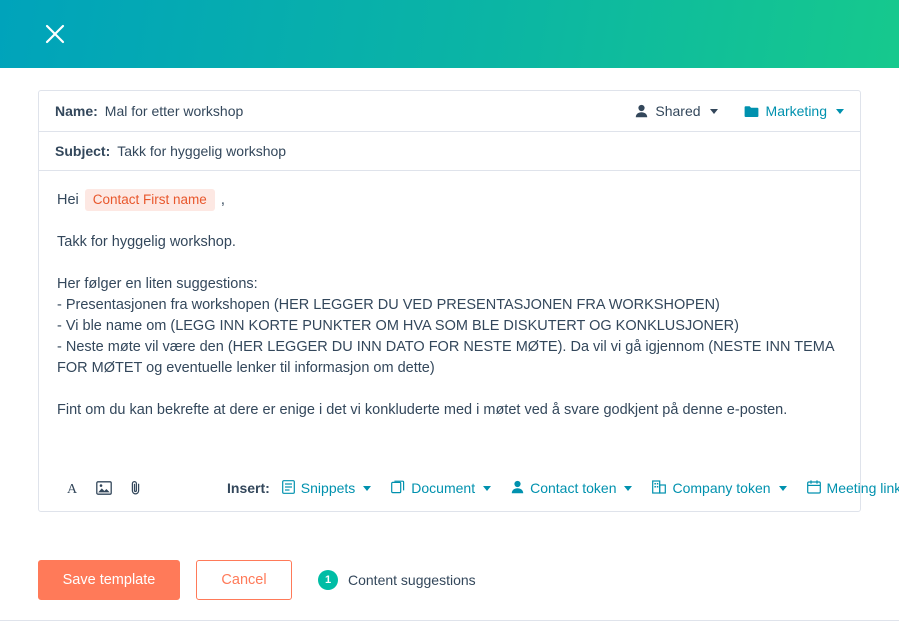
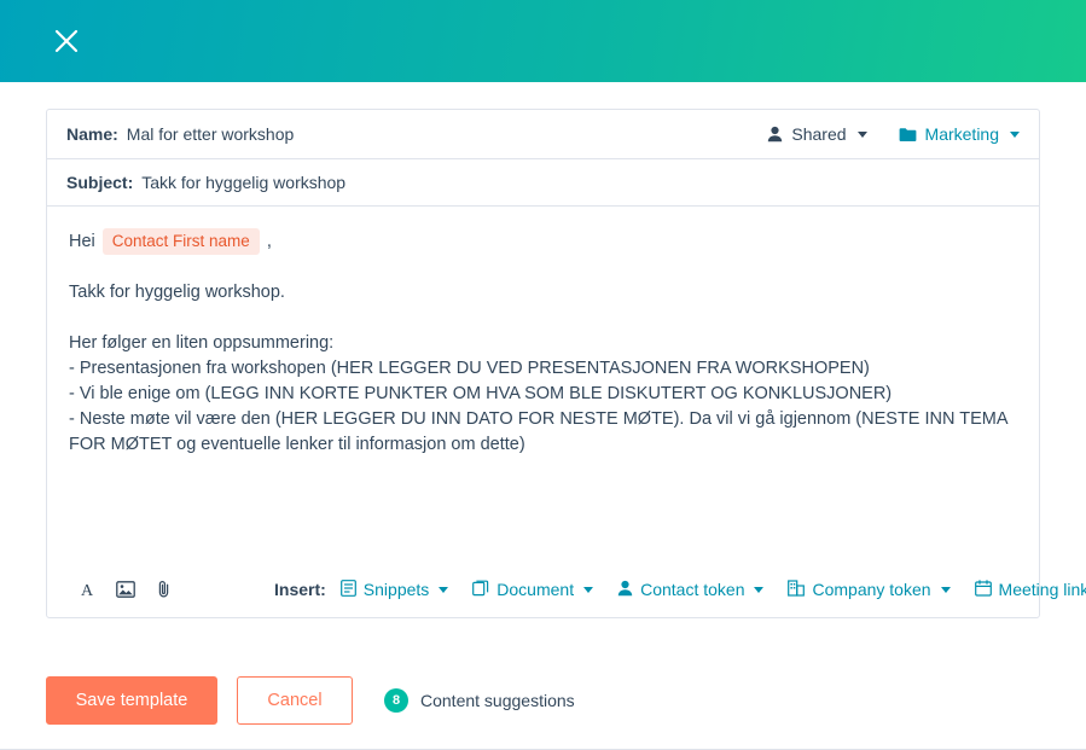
  Name:
  Mal for etter workshop
  Shared
  Marketing
  Subject:
  Takk for hyggelig workshop
  Hei
  Contact First name
  ,
  Takk for hyggelig workshop.
- Her følger en liten suggestions:
+ Her følger en liten oppsummering:
  - Presentasjonen fra workshopen (HER LEGGER DU VED PRESENTASJONEN FRA WORKSHOPEN)
- - Vi ble name om (LEGG INN KORTE PUNKTER OM HVA SOM BLE DISKUTERT OG KONKLUSJONER)
+ - Vi ble enige om (LEGG INN KORTE PUNKTER OM HVA SOM BLE DISKUTERT OG KONKLUSJONER)
  - Neste møte vil være den (HER LEGGER DU INN DATO FOR NESTE MØTE). Da vil vi gå igjennom (NESTE INN TEMA FOR MØTET og eventuelle lenker til informasjon om dette)
- Fint om du kan bekrefte at dere er enige i det vi konkluderte med i møtet ved å svare godkjent på denne e-posten.
  A
  Insert:
  Snippets
  Document
  Contact token
  Company token
  Meeting link
  Save template
  Cancel
- 1
+ 8
  Content suggestions
